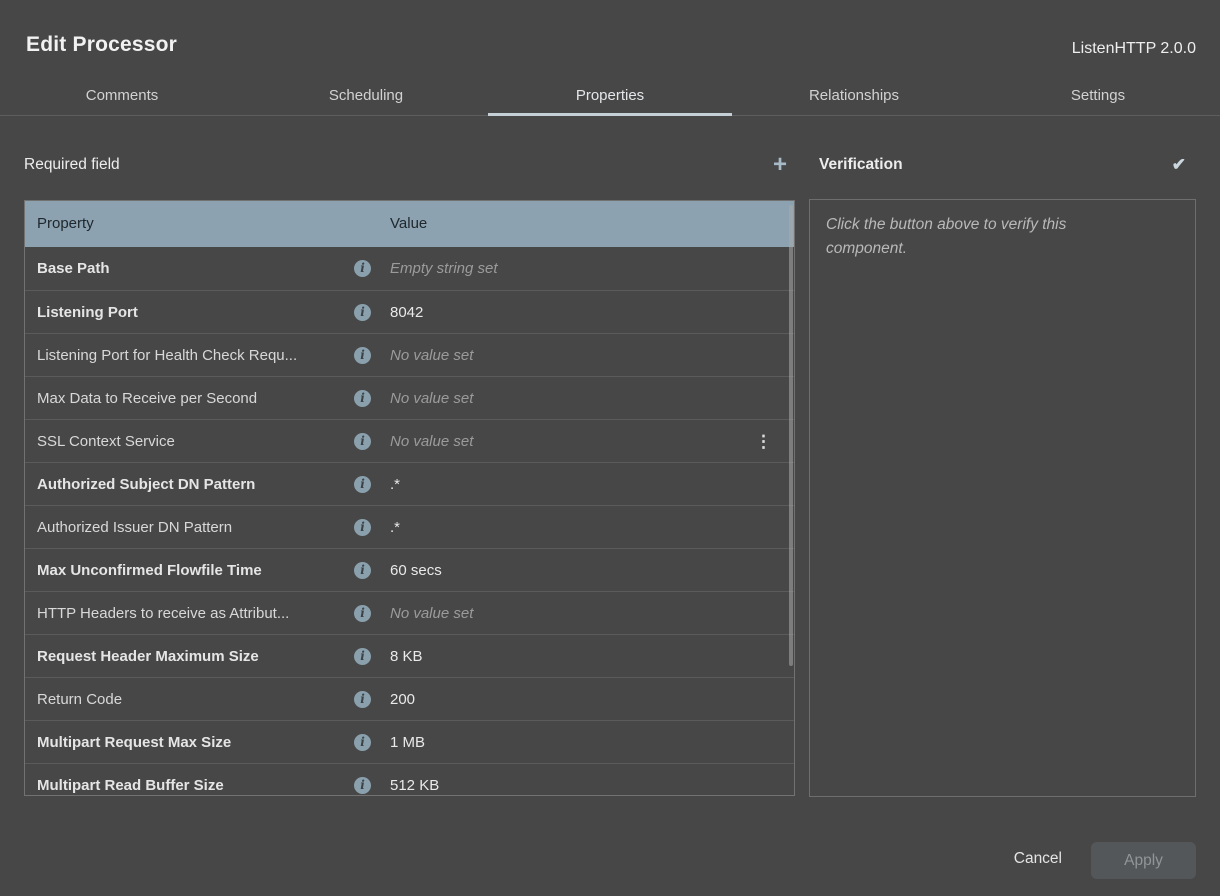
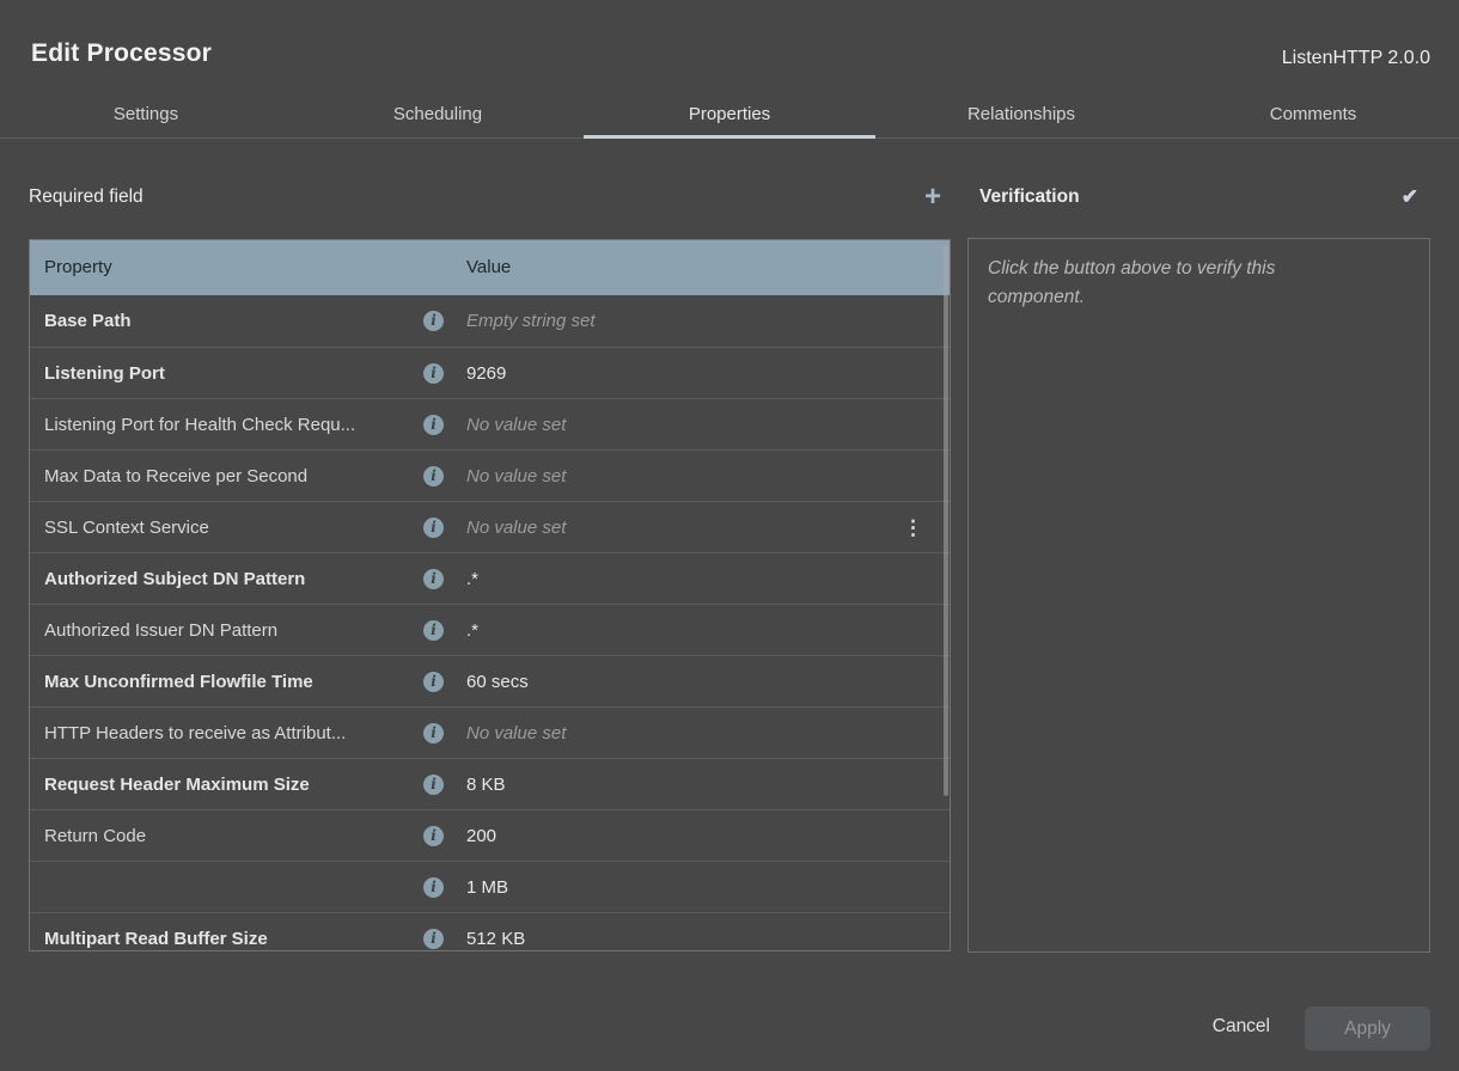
  Edit Processor
  ListenHTTP 2.0.0
- Comments
+ Settings
  Scheduling
  Properties
  Relationships
- Settings
+ Comments
  Required field
  +
  Verification
  ✔
  Property
  Value
  Base Path
  i
  Empty string set
  Listening Port
  i
- 8042
+ 9269
  Listening Port for Health Check Requ...
  i
  No value set
  Max Data to Receive per Second
  i
  No value set
  SSL Context Service
  i
  No value set
  ⋮
  Authorized Subject DN Pattern
  i
  .*
  Authorized Issuer DN Pattern
  i
  .*
  Max Unconfirmed Flowfile Time
  i
  60 secs
  HTTP Headers to receive as Attribut...
  i
  No value set
  Request Header Maximum Size
  i
  8 KB
  Return Code
  i
  200
- Multipart Request Max Size
  i
  1 MB
  Multipart Read Buffer Size
  i
  512 KB
  Click the button above to verify this component.
  Cancel
  Apply
